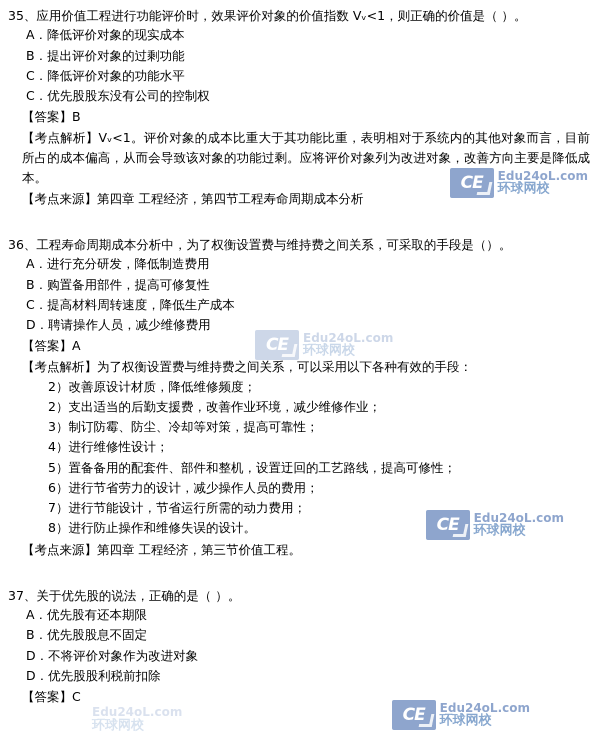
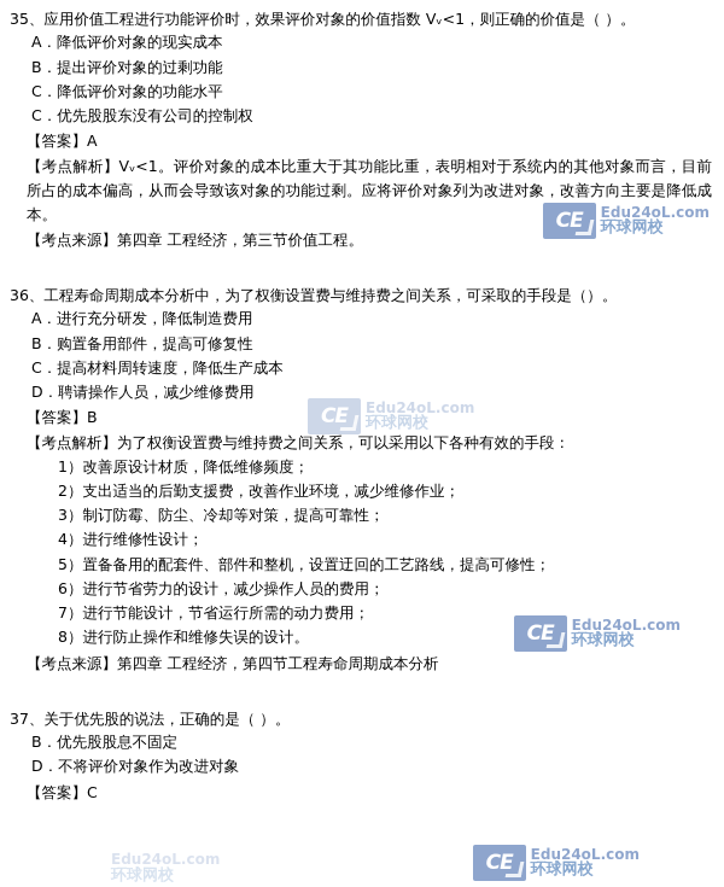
  35、应用价值工程进行功能评价时，效果评价对象的价值指数 Vᵥ<1，则正确的价值是（ ）。
  A．降低评价对象的现实成本
  B．提出评价对象的过剩功能
  C．降低评价对象的功能水平
  C．优先股股东没有公司的控制权
- 【答案】B
+ 【答案】A
  【考点解析】Vᵥ<1。评价对象的成本比重大于其功能比重，表明相对于系统内的其他对象而言，目前所占的成本偏高，从而会导致该对象的功能过剩。应将评价对象列为改进对象，改善方向主要是降低成本。
- 【考点来源】第四章 工程经济，第四节工程寿命周期成本分析
+ 【考点来源】第四章 工程经济，第三节价值工程。
  36、工程寿命周期成本分析中，为了权衡设置费与维持费之间关系，可采取的手段是（）。
  A．进行充分研发，降低制造费用
  B．购置备用部件，提高可修复性
  C．提高材料周转速度，降低生产成本
  D．聘请操作人员，减少维修费用
- 【答案】A
+ 【答案】B
  【考点解析】为了权衡设置费与维持费之间关系，可以采用以下各种有效的手段：
- 2）改善原设计材质，降低维修频度；
+ 1）改善原设计材质，降低维修频度；
  2）支出适当的后勤支援费，改善作业环境，减少维修作业；
  3）制订防霉、防尘、冷却等对策，提高可靠性；
  4）进行维修性设计；
  5）置备备用的配套件、部件和整机，设置迂回的工艺路线，提高可修性；
  6）进行节省劳力的设计，减少操作人员的费用；
  7）进行节能设计，节省运行所需的动力费用；
  8）进行防止操作和维修失误的设计。
- 【考点来源】第四章 工程经济，第三节价值工程。
+ 【考点来源】第四章 工程经济，第四节工程寿命周期成本分析
  37、关于优先股的说法，正确的是（ ）。
- A．优先股有还本期限
  B．优先股股息不固定
  D．不将评价对象作为改进对象
- D．优先股股利税前扣除
  【答案】C
  CE
  Edu24oL.com
  环球网校
  CE
  Edu24oL.com
  环球网校
  CE
  Edu24oL.com
  环球网校
  Edu24oL.com
  环球网校
  CE
  Edu24oL.com
  环球网校
